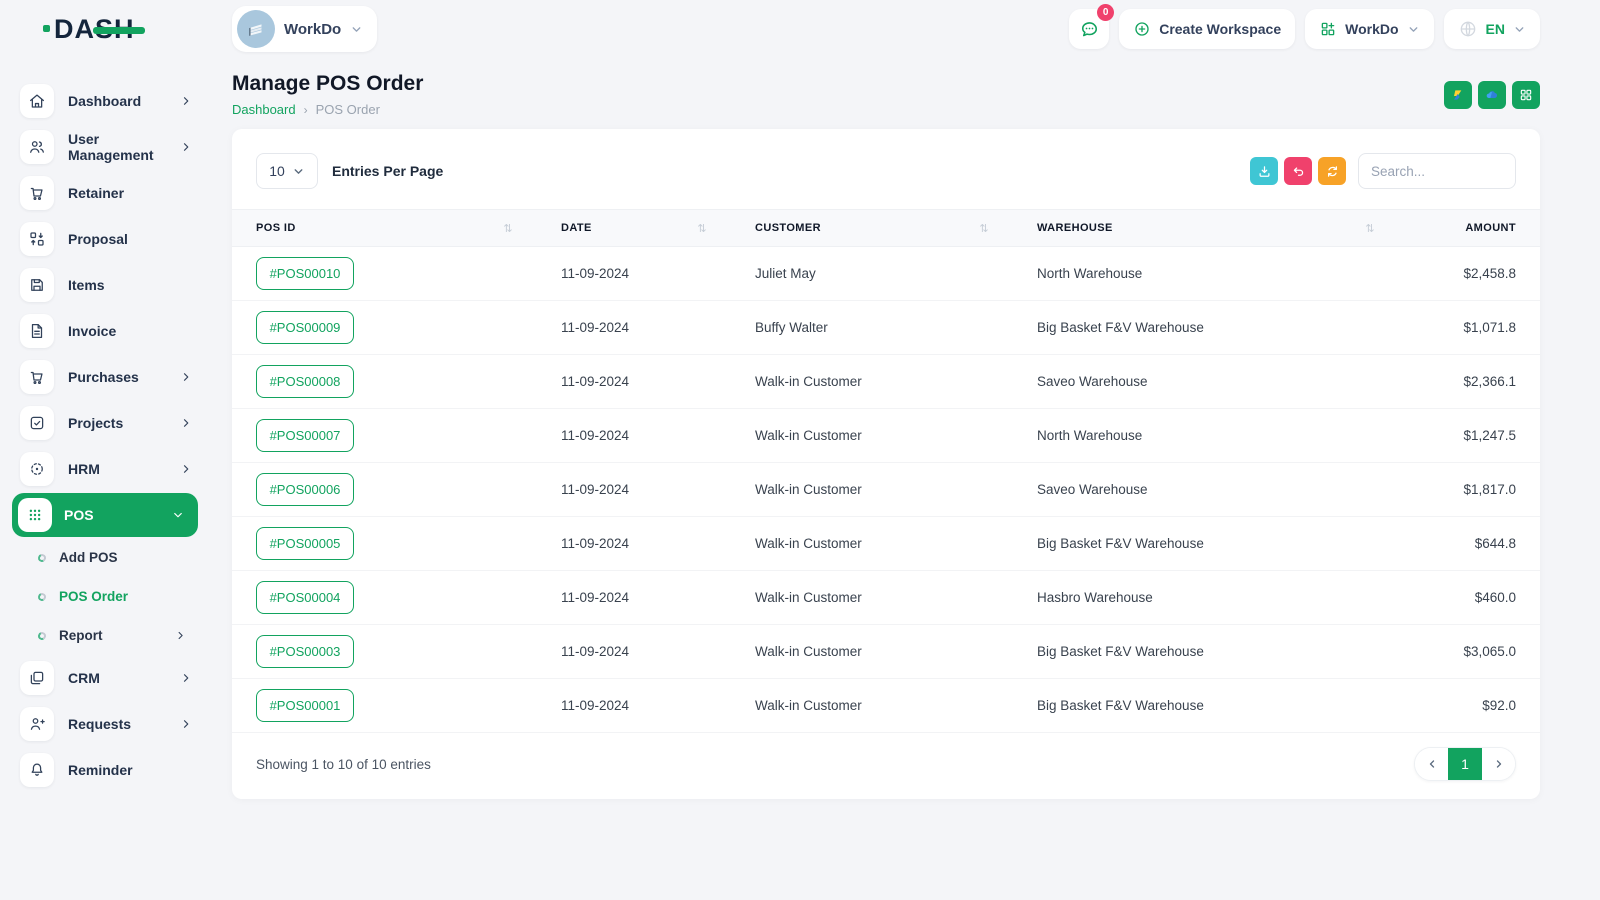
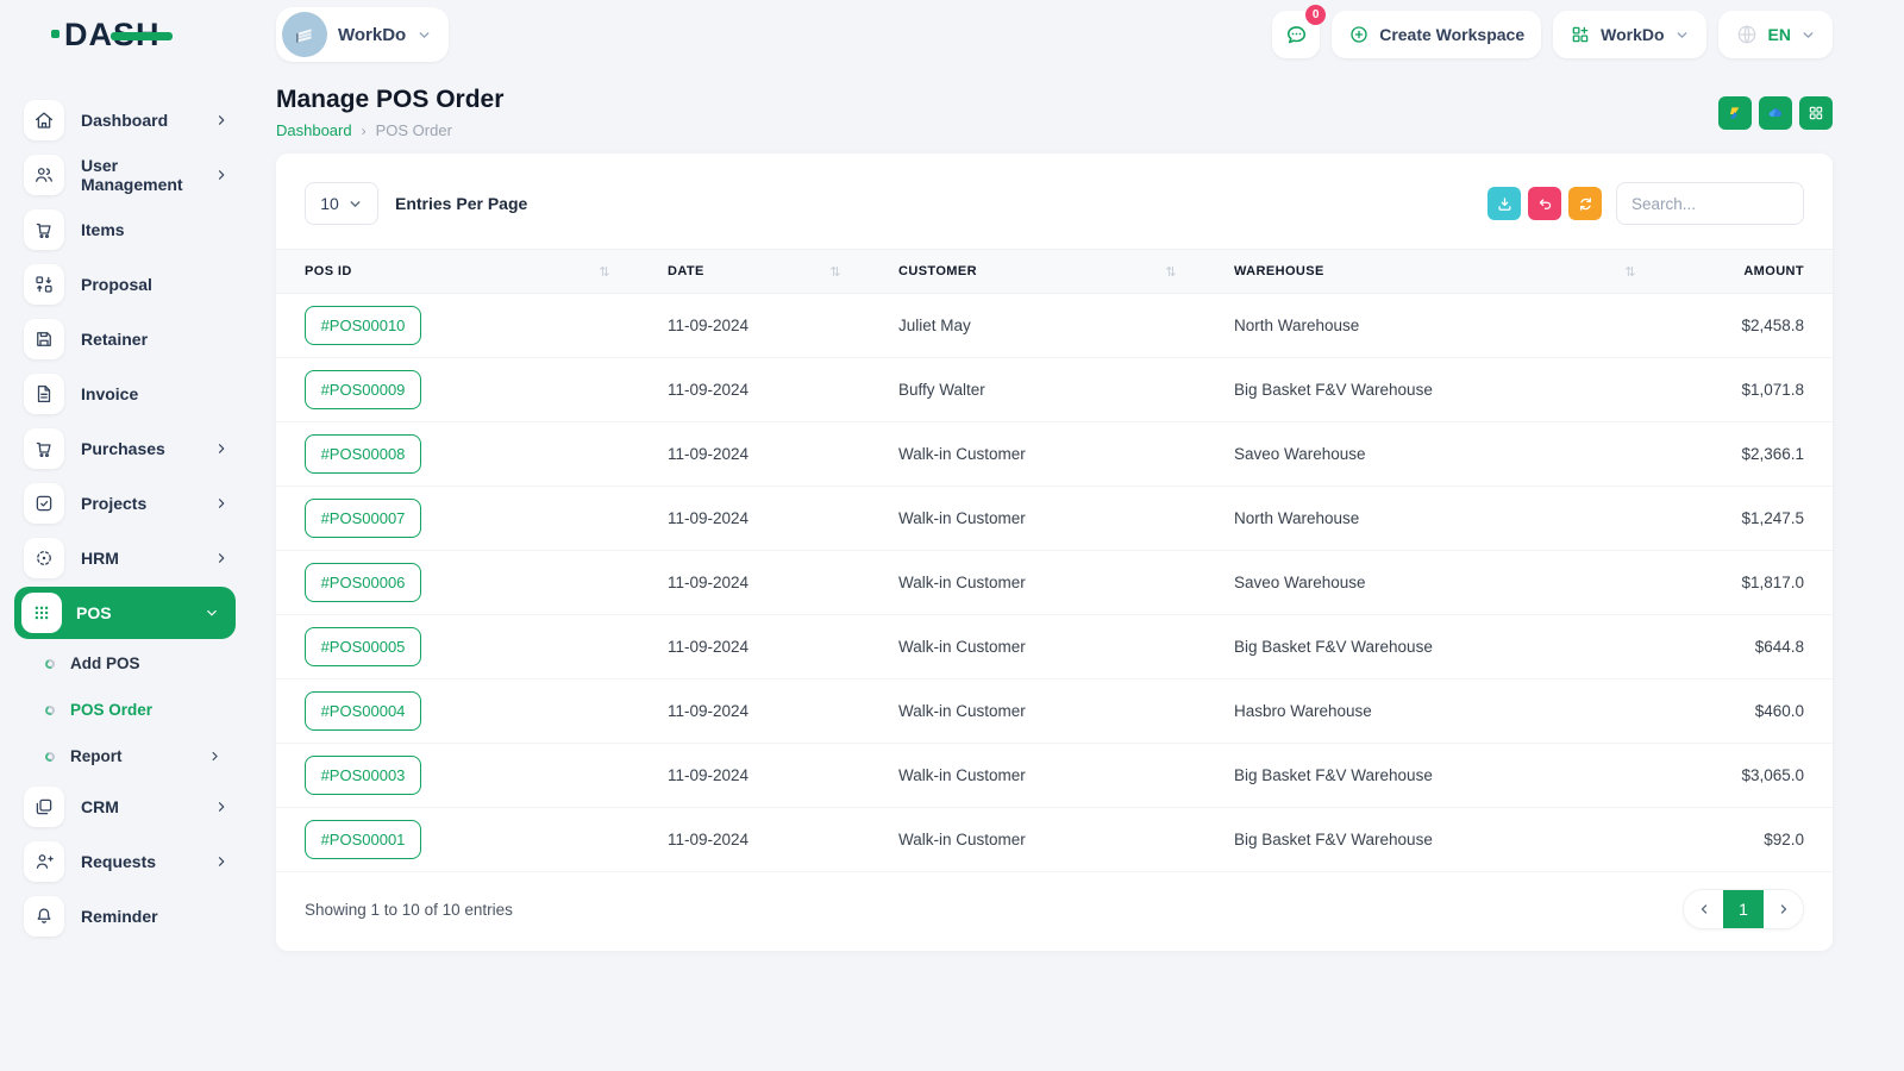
  DASH
  WorkDo
  0
  Create Workspace
  WorkDo
  EN
  Dashboard
  User Management
- Retainer
+ Items
  Proposal
- Items
+ Retainer
  Invoice
  Purchases
  Projects
  HRM
  POS
  Add POS
  POS Order
  Report
  CRM
  Requests
  Reminder
  Manage POS Order
  Dashboard
  ›
  POS Order
  10
  Entries Per Page
  Search...
  POS ID ⇅	DATE ⇅	CUSTOMER ⇅	WAREHOUSE ⇅	AMOUNT
  #POS00010	11-09-2024	Juliet May	North Warehouse	$2,458.8
  #POS00009	11-09-2024	Buffy Walter	Big Basket F&V Warehouse	$1,071.8
  #POS00008	11-09-2024	Walk-in Customer	Saveo Warehouse	$2,366.1
  #POS00007	11-09-2024	Walk-in Customer	North Warehouse	$1,247.5
  #POS00006	11-09-2024	Walk-in Customer	Saveo Warehouse	$1,817.0
  #POS00005	11-09-2024	Walk-in Customer	Big Basket F&V Warehouse	$644.8
  #POS00004	11-09-2024	Walk-in Customer	Hasbro Warehouse	$460.0
  #POS00003	11-09-2024	Walk-in Customer	Big Basket F&V Warehouse	$3,065.0
  #POS00001	11-09-2024	Walk-in Customer	Big Basket F&V Warehouse	$92.0
  Showing 1 to 10 of 10 entries
  1
